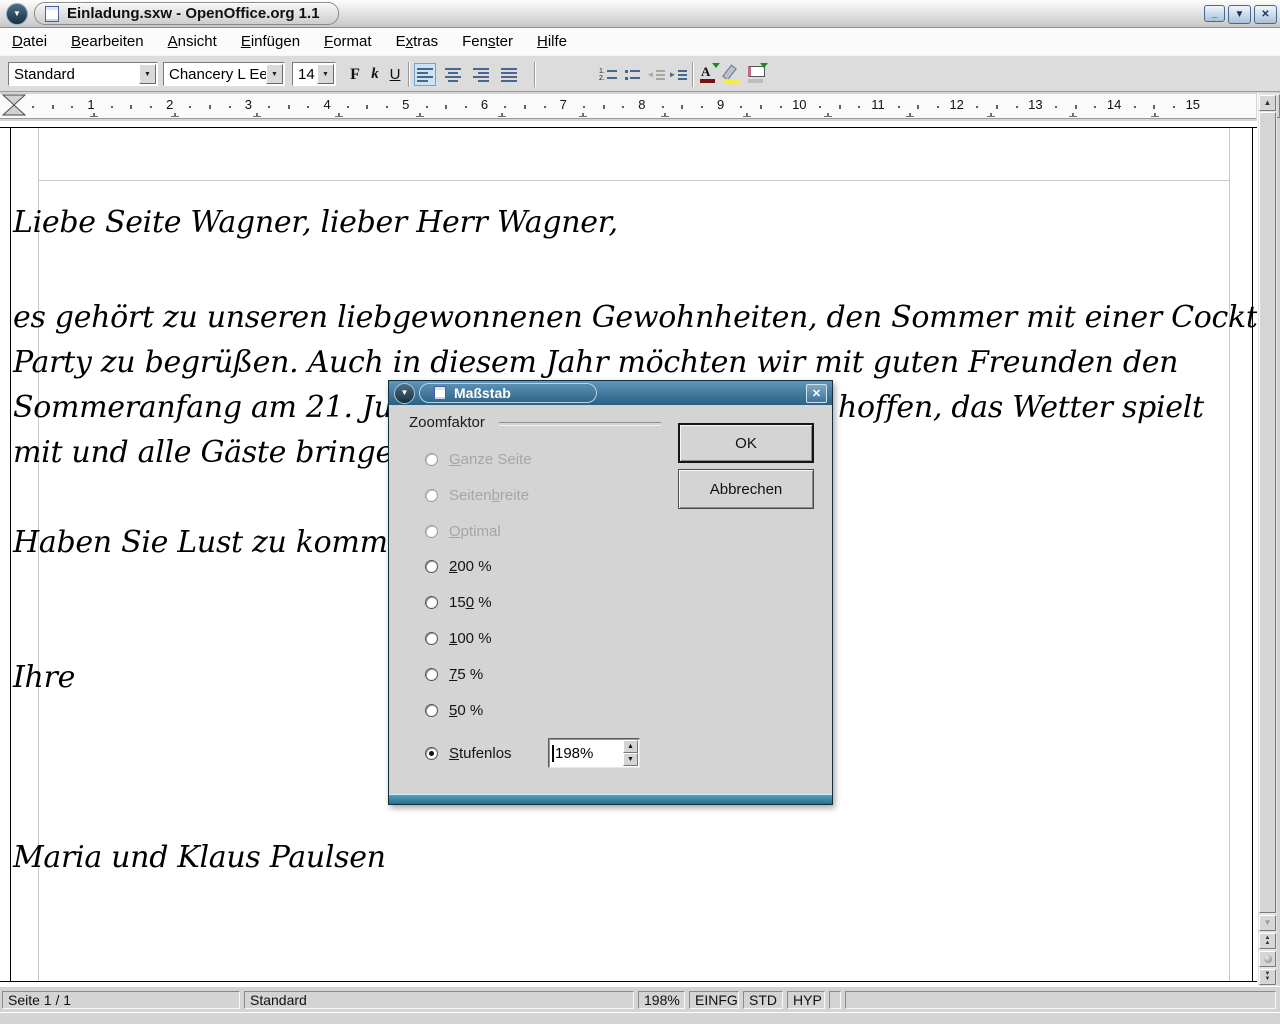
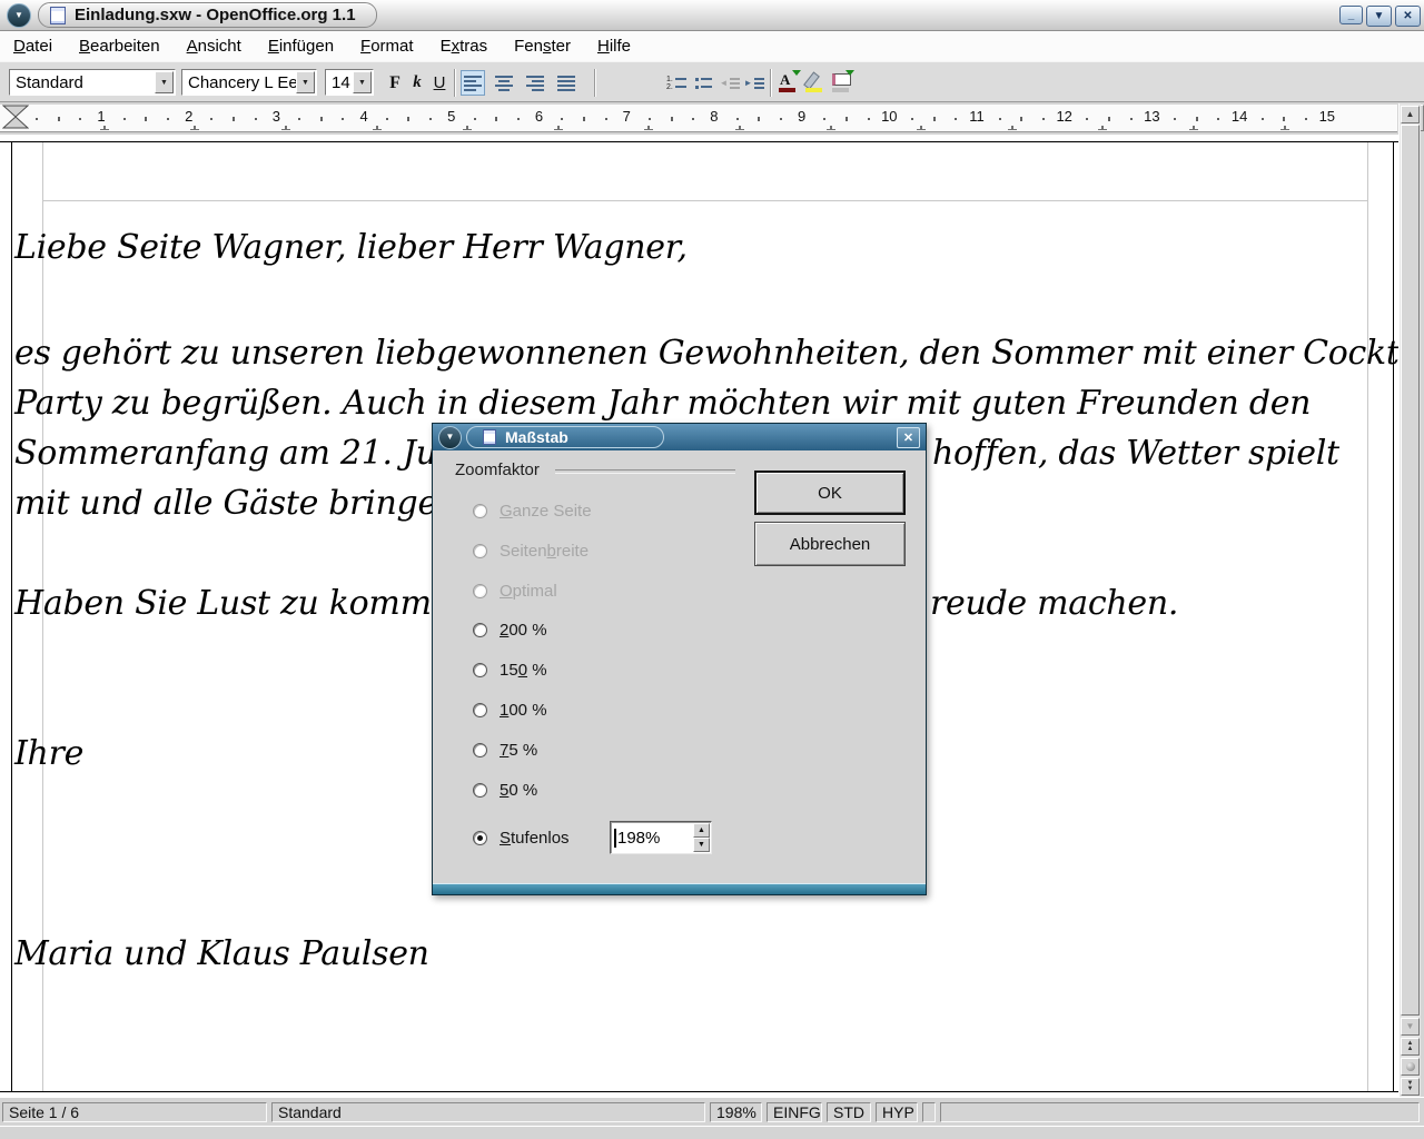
  ▼
  Einladung.sxw - OpenOffice.org 1.1
  _
  ▼
  ✕
  Datei
  Bearbeiten
  Ansicht
  Einfügen
  Format
  Extras
  Fenster
  Hilfe
  Standard
  Chancery L Ee
  14
  F
  k
  U
  ◄
  ►
  A
  1
  2
  3
  4
  5
  6
  7
  8
  9
  10
  11
  12
  13
  14
  15
  Liebe Seite Wagner, lieber Herr Wagner,
  es gehört zu unseren liebgewonnenen Gewohnheiten, den Sommer mit einer Cockt
  Party zu begrüßen. Auch in diesem Jahr möchten wir mit guten Freunden den
  Sommeranfang am 21. Ju
  hoffen, das Wetter spielt
  mit und alle Gäste bringe
  Haben Sie Lust zu komm
+ reude machen.
  Ihre
  Maria und Klaus Paulsen
  ▲
  ▼
- Seite 1 / 1
+ Seite 1 / 6
  Standard
  198%
  EINFG
  STD
  HYP
  ▼
  Maßstab
  ✕
  Zoomfaktor
  Ganze Seite
  Seitenbreite
  Optimal
  200 %
  150 %
  100 %
  75 %
  50 %
  Stufenlos
  OK
  Abbrechen
  198%
